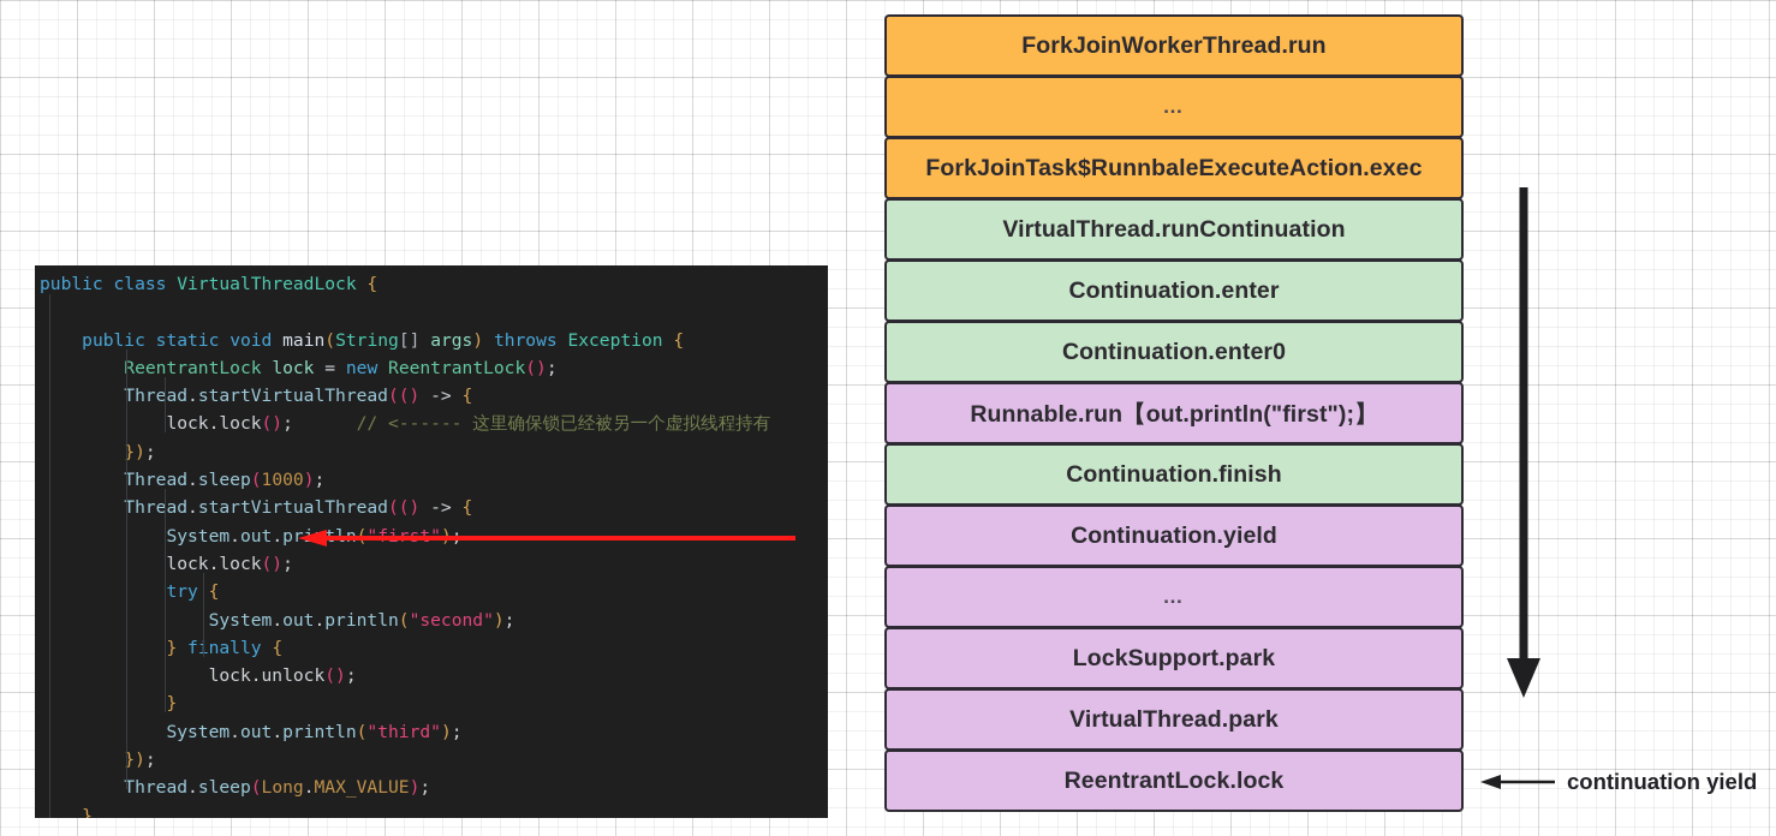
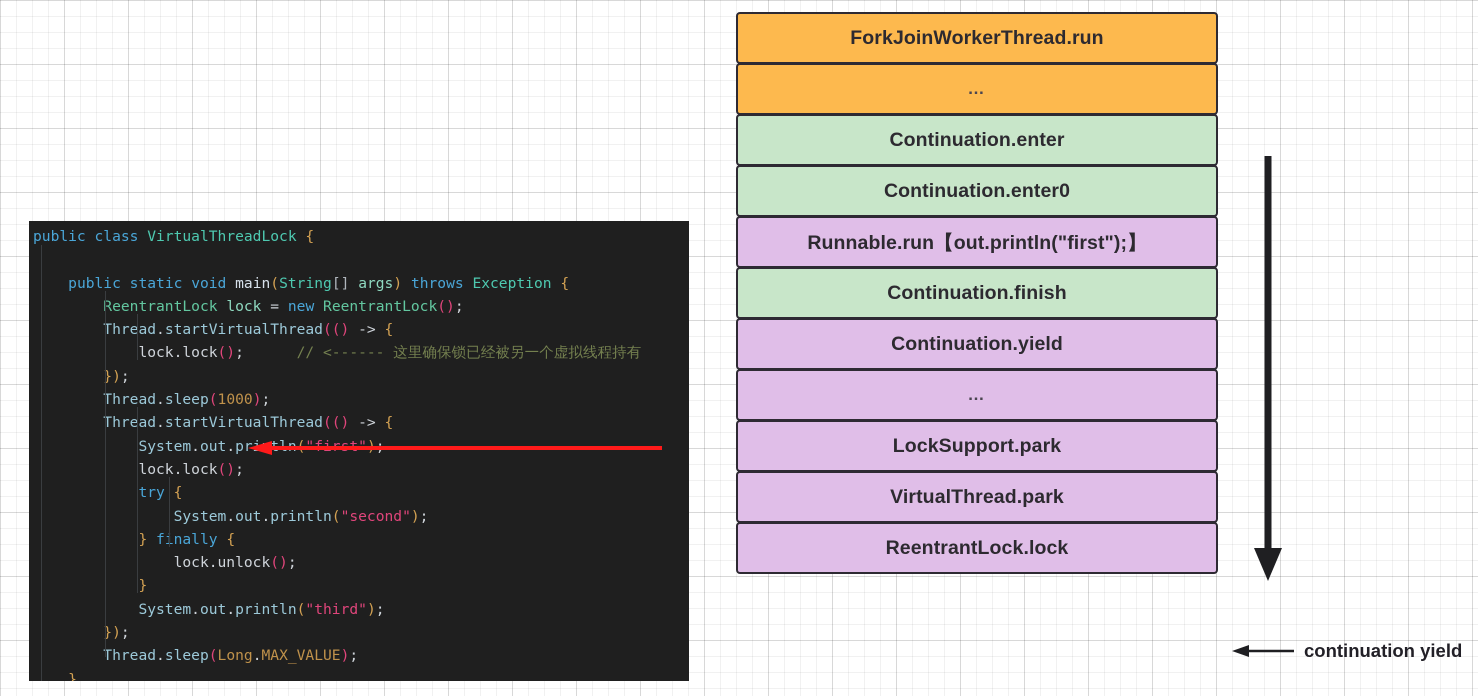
  public class VirtualThreadLock { public static void main(String[] args) throws Exception { ReentrantLock lock = new ReentrantLock(); Thread.startVirtualThread(() -> { lock.lock(); // <------ 这里确保锁已经被另一个虚拟线程持有 }); Thread.sleep(1000); Thread.startVirtualThread(() -> { System.out.pr lock.lock(); try { System.out.println("second"); } fnally { lock.unlock(); } System.out.println("third"); }); Thread.sleep(Long.MAX_VALUE); }
  ForkJoinWorkerThread.run
  …
- ForkJoinTask$RunnbaleExecuteAction.exec
- VirtualThread.runContinuation
  Continuation.enter
  Continuation.enter0
  Runnable.run【out.println("first");】
  Continuation.finish
  Continuation.yield
  …
  LockSupport.park
  VirtualThread.park
  ReentrantLock.lock
  continuation yield
